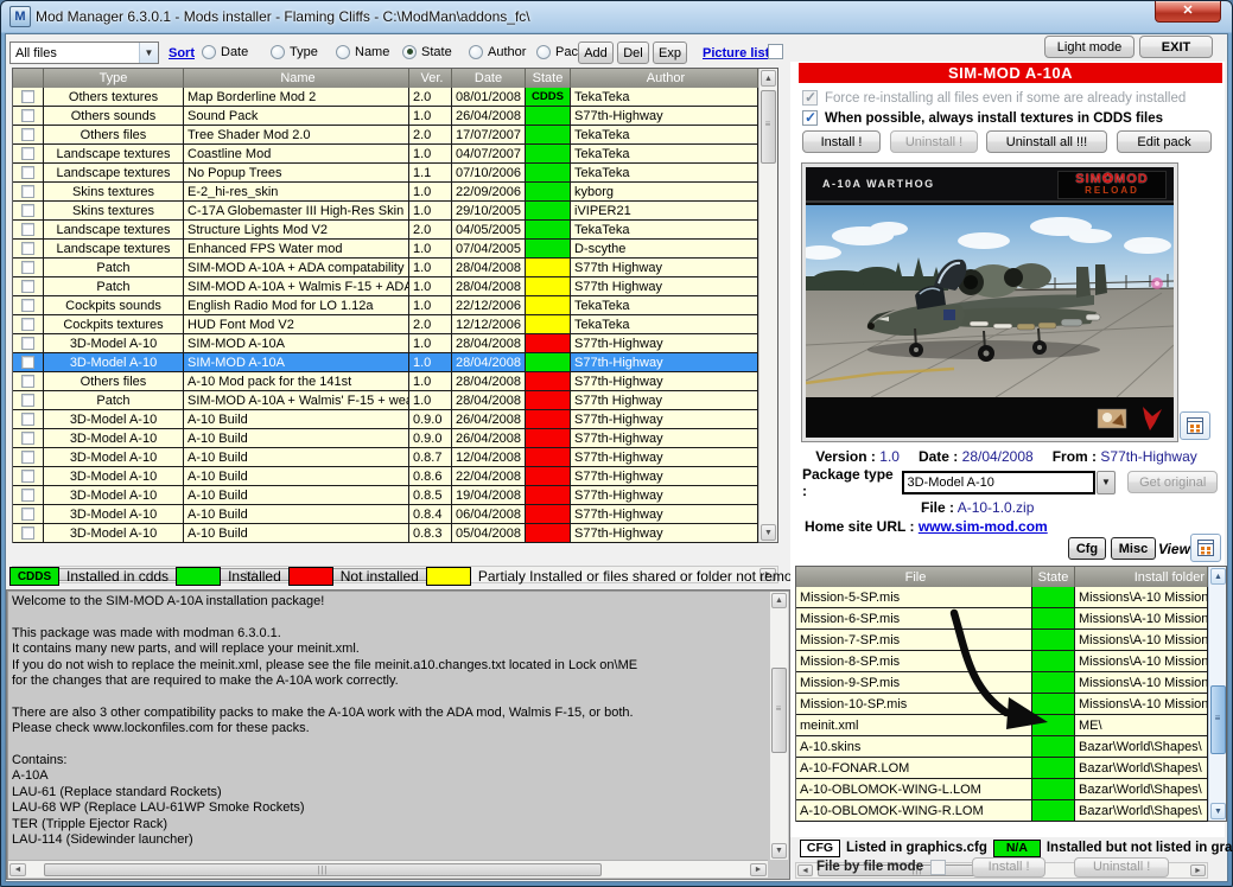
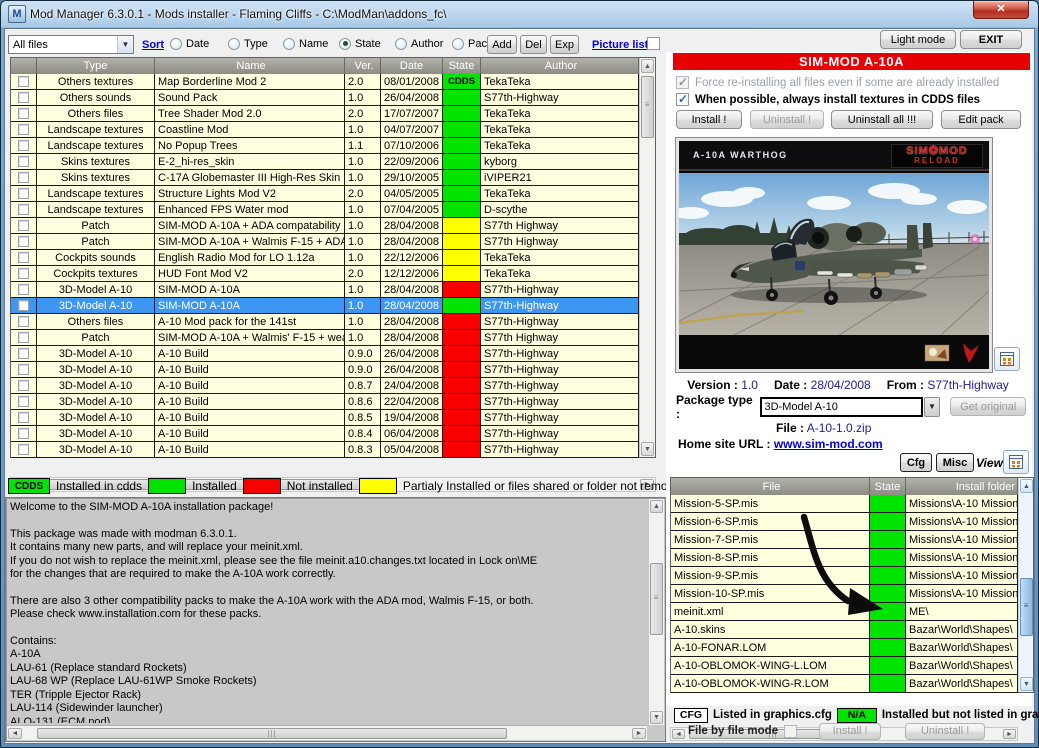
  M
  Mod Manager 6.3.0.1 - Mods installer - Flaming Cliffs - C:\ModMan\addons_fc\
  ✕
  All files
  ▼
  Sort
  Date
  Type
  Name
  State
  Author
  Add
  Del
  Exp
  Picture lis
  Type
  Name
  Ver.
  Date
  State
  Author
  Others textures
  Map Borderline Mod 2
  2.0
  08/01/2008
  CDDS
  TekaTeka
  Others sounds
  Sound Pack
  1.0
  26/04/2008
  S77th-Highway
  Others files
  Tree Shader Mod 2.0
  2.0
  17/07/2007
  TekaTeka
  Landscape textures
  Coastline Mod
  1.0
  04/07/2007
  TekaTeka
  Landscape textures
  No Popup Trees
  1.1
  07/10/2006
  TekaTeka
  Skins textures
  E-2_hi-res_skin
  1.0
  22/09/2006
  kyborg
  Skins textures
  C-17A Globemaster III High-Res Skin
  1.0
  29/10/2005
  iVIPER21
  Landscape textures
  Structure Lights Mod V2
  2.0
  04/05/2005
  TekaTeka
  Landscape textures
  Enhanced FPS Water mod
  1.0
  07/04/2005
  D-scythe
  Patch
  SIM-MOD A-10A + ADA compatability
  1.0
  28/04/2008
  S77th Highway
  Patch
  SIM-MOD A-10A + Walmis F-15 + ADA
  1.0
  28/04/2008
  S77th Highway
  Cockpits sounds
  English Radio Mod for LO 1.12a
  1.0
  22/12/2006
  TekaTeka
  Cockpits textures
  HUD Font Mod V2
  2.0
  12/12/2006
  TekaTeka
  3D-Model A-10
  SIM-MOD A-10A
  1.0
  28/04/2008
  S77th-Highway
  3D-Model A-10
  SIM-MOD A-10A
  1.0
  28/04/2008
  S77th-Highway
  Others files
  A-10 Mod pack for the 141st
  1.0
  28/04/2008
  S77th-Highway
  Patch
  SIM-MOD A-10A + Walmis' F-15 + wea
  1.0
  28/04/2008
  S77th Highway
  3D-Model A-10
  A-10 Build
  0.9.0
  26/04/2008
  S77th-Highway
  3D-Model A-10
  A-10 Build
  0.9.0
  26/04/2008
  S77th-Highway
  3D-Model A-10
  A-10 Build
  0.8.7
- 12/04/2008
+ 24/04/2008
  S77th-Highway
  3D-Model A-10
  A-10 Build
  0.8.6
  22/04/2008
  S77th-Highway
  3D-Model A-10
  A-10 Build
  0.8.5
  19/04/2008
  S77th-Highway
  3D-Model A-10
  A-10 Build
  0.8.4
  06/04/2008
  S77th-Highway
  3D-Model A-10
  A-10 Build
  0.8.3
  05/04/2008
  S77th-Highway
  ≡
  |||
  CDDS
  Installed in cdds
  Installed
  Not installed
  Partialy Installed or files shared or folder not remo
  Welcome to the SIM-MOD A-10A installation package!
  This package was made with modman 6.3.0.1.
  It contains many new parts, and will replace your meinit.xml.
  If you do not wish to replace the meinit.xml, please see the file meinit.a10.changes.txt located in Lock on\ME
  for the changes that are required to make the A-10A work correctly.
  There are also 3 other compatibility packs to make the A-10A work with the ADA mod, Walmis F-15, or both.
- Please check www.lockonfiles.com for these packs.
+ Please check www.installation.com for these packs.
  Contains:
  A-10A
  LAU-61 (Replace standard Rockets)
  LAU-68 WP (Replace LAU-61WP Smoke Rockets)
  TER (Tripple Ejector Rack)
  LAU-114 (Sidewinder launcher)
+ ALO-131 (ECM pod)
  ≡
  |||
  Light mode
  EXIT
  SIM-MOD A-10A
  Force re-installing all files even if some are already installed
  When possible, always install textures in CDDS files
  Install !
  Uninstall !
  Uninstall all !!!
  Edit pack
  A-10A WARTHOG
  SIM✪MOD
  RELOAD
  Version : 1.0
  Date : 28/04/2008
  From : S77th-Highway
  Package type :
  3D-Model A-10
  ▼
  Get original
  File : A-10-1.0.zip
  Home site URL : www.sim-mod.com
  Cfg
  Misc
  View
  File
  State
  Install folder
  Mission-5-SP.mis
  Missions\A-10 Mission
  Mission-6-SP.mis
  Missions\A-10 Mission
  Mission-7-SP.mis
  Missions\A-10 Mission
  Mission-8-SP.mis
  Missions\A-10 Mission
  Mission-9-SP.mis
  Missions\A-10 Mission
  Mission-10-SP.mis
  Missions\A-10 Mission
  meinit.xml
  ME\
  A-10.skins
  Bazar\World\Shapes\
  A-10-FONAR.LOM
  Bazar\World\Shapes\
  A-10-OBLOMOK-WING-L.LOM
  Bazar\World\Shapes\
  A-10-OBLOMOK-WING-R.LOM
  Bazar\World\Shapes\
  ≡
  |||
  CFG
  Listed in graphics.cfg
  N/A
  Installed but not listed in gra
  File by file mode
  Install !
  Uninstall !
